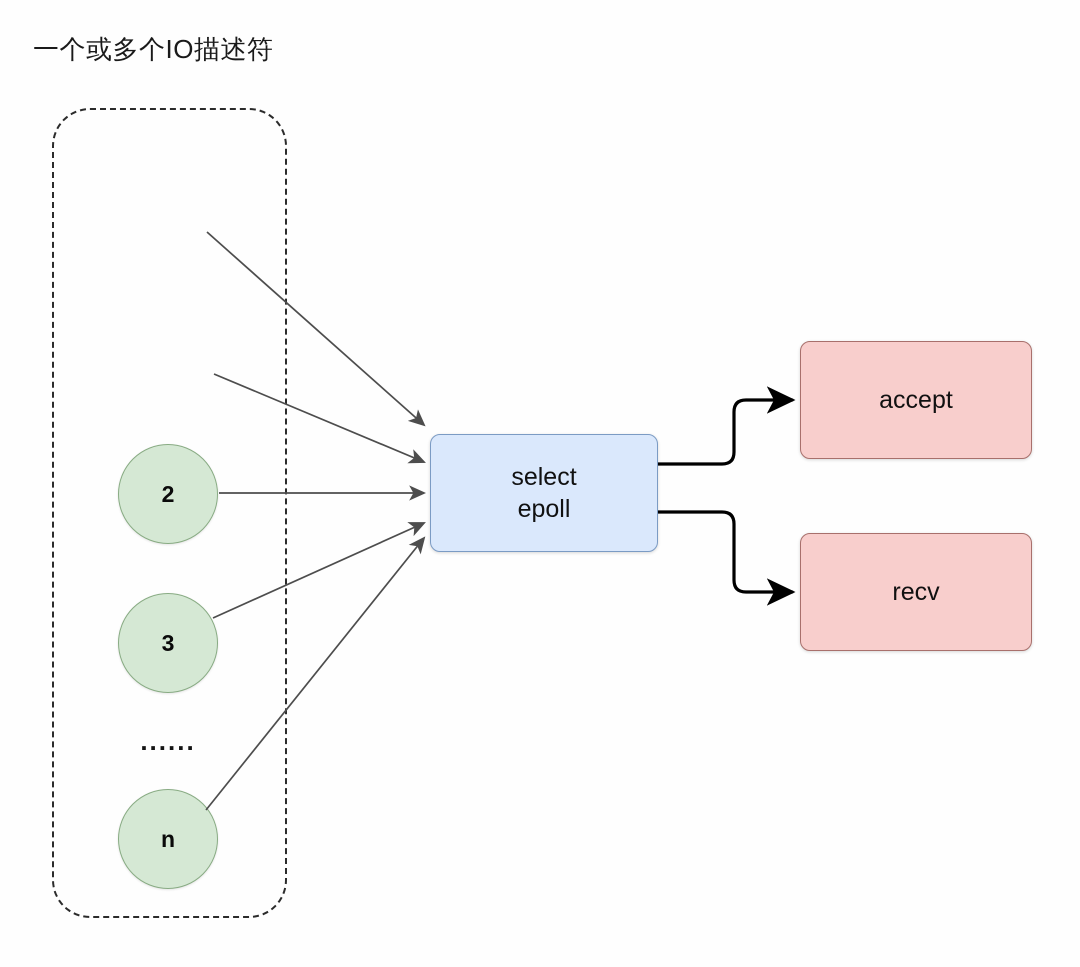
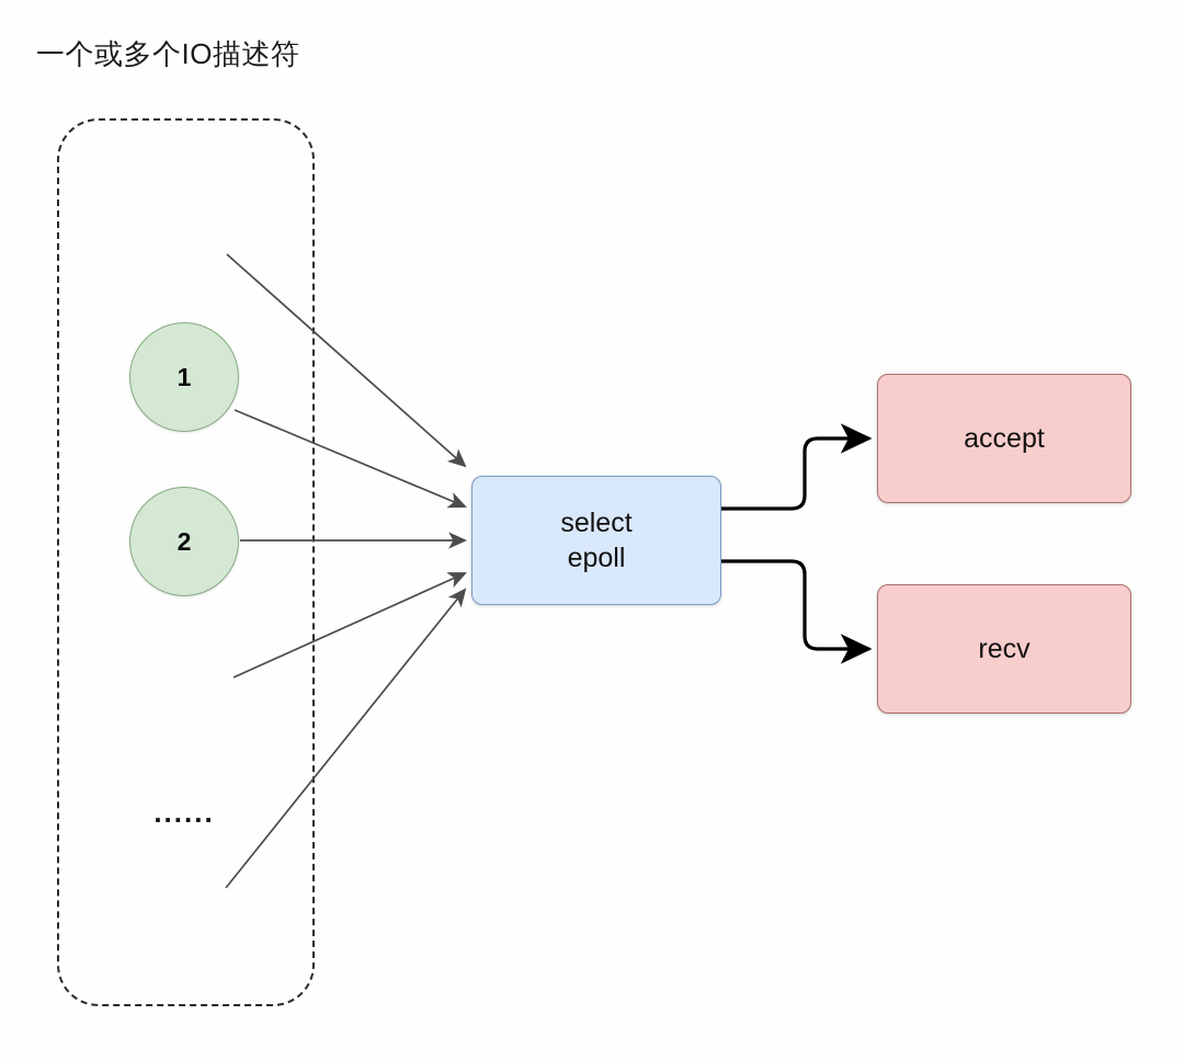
  一个或多个IO描述符
+ 1
  2
- 3
- n
  ......
  select
  epoll
  accept
  recv
